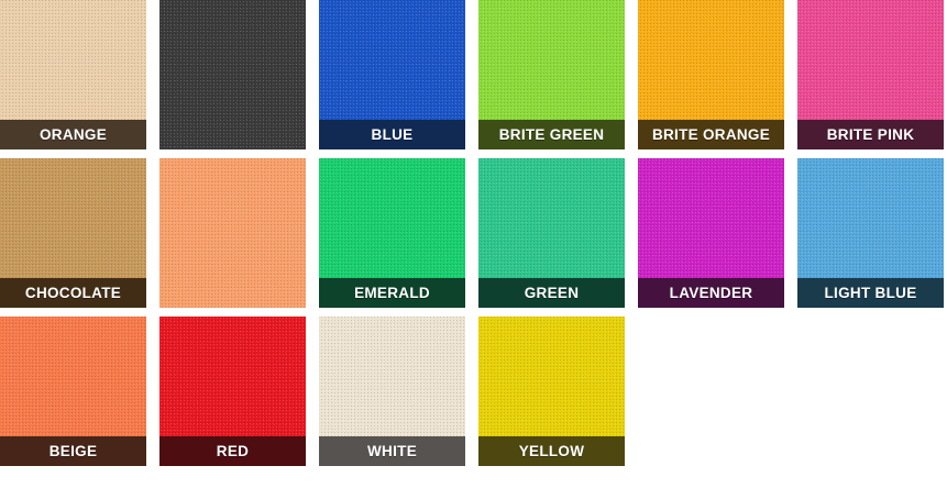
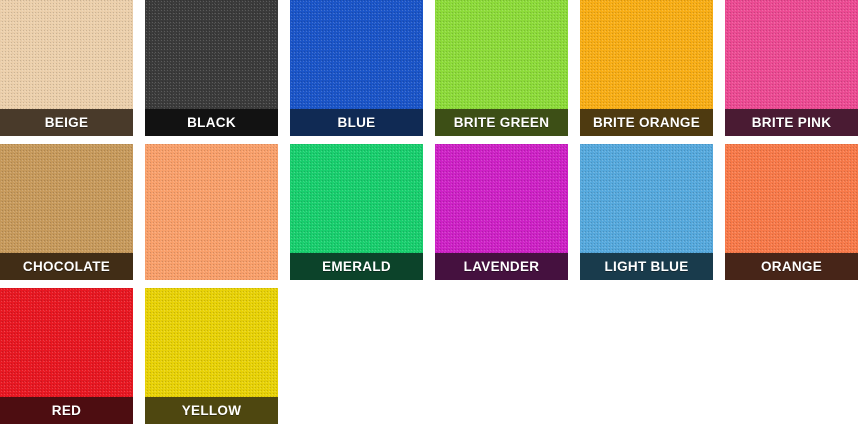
- ORANGE
+ BEIGE
+ BLACK
  BLUE
  BRITE GREEN
  BRITE ORANGE
  BRITE PINK
  CHOCOLATE
  EMERALD
- GREEN
  LAVENDER
  LIGHT BLUE
- BEIGE
+ ORANGE
  RED
- WHITE
  YELLOW
